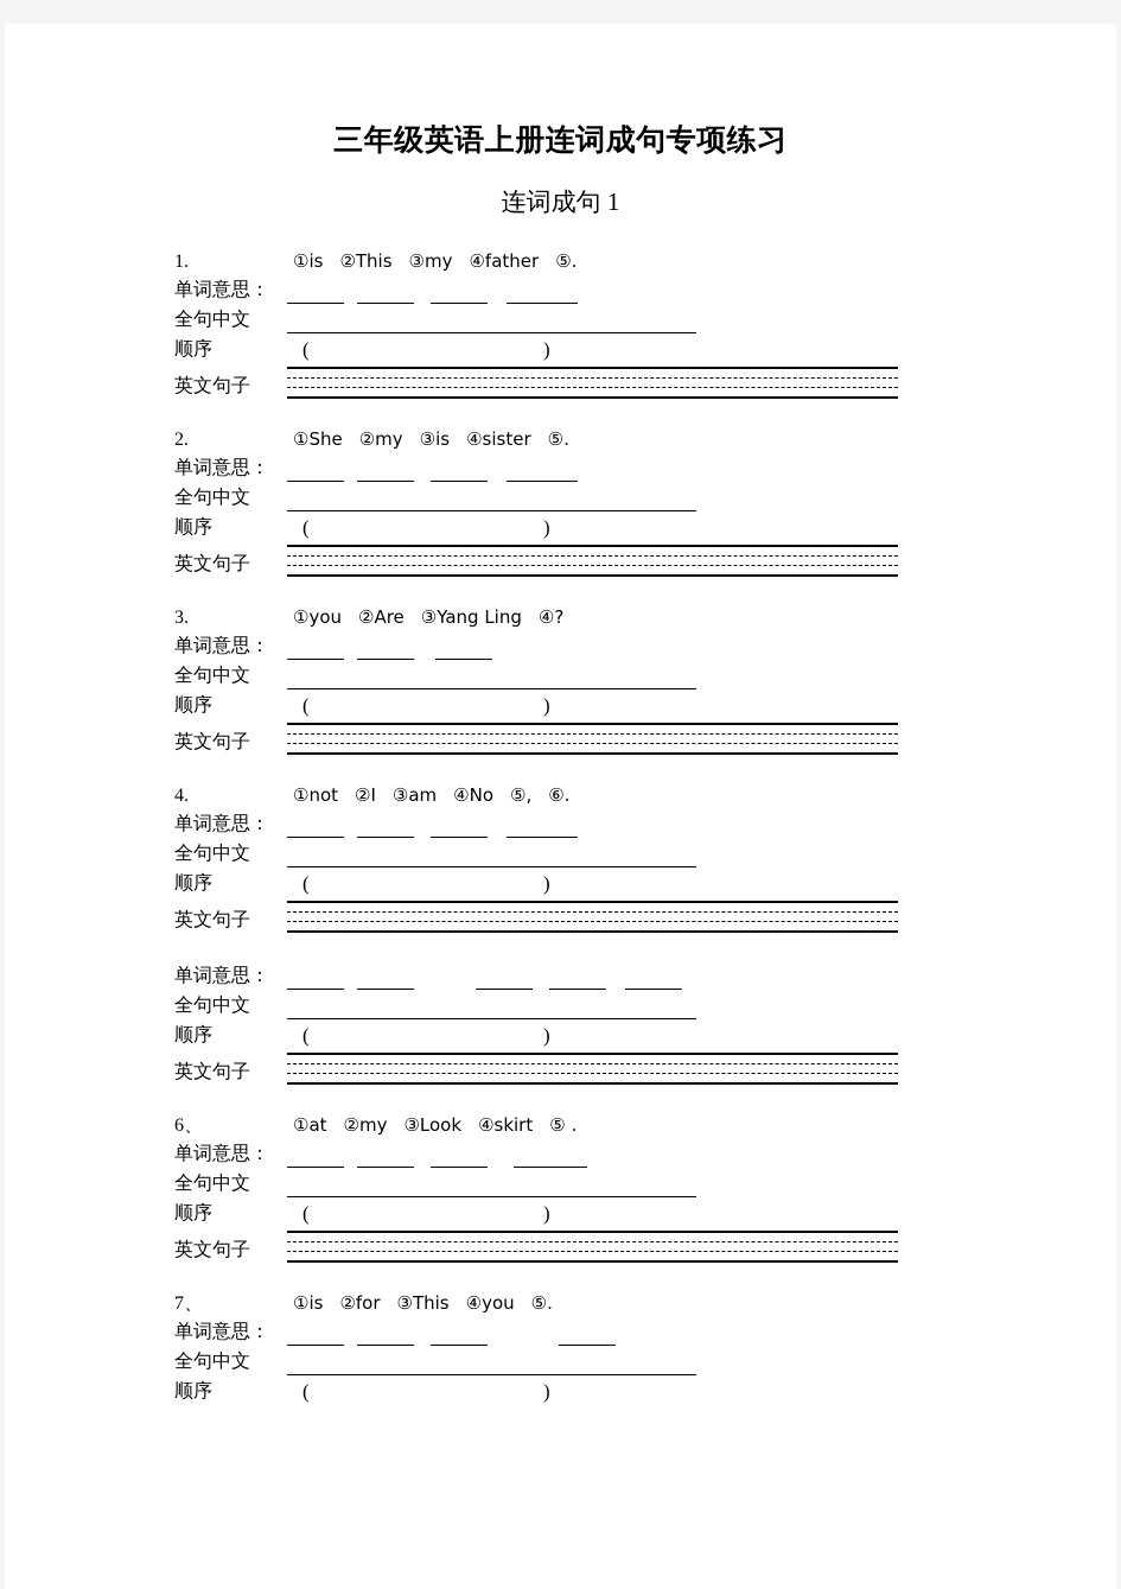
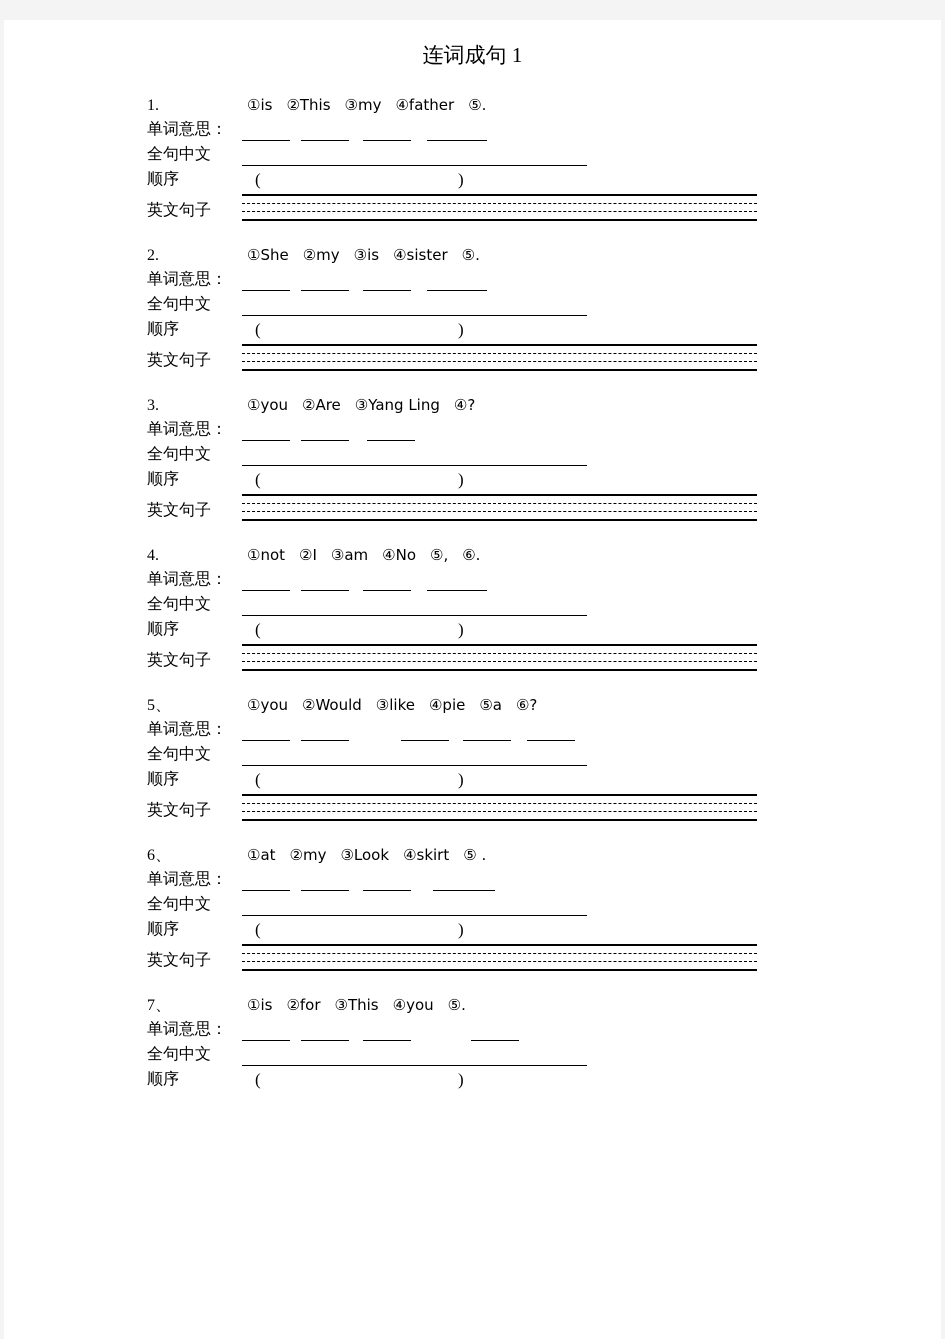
- 三年级英语上册连词成句专项练习
  连词成句 1
  1. ①is ②This ③my ④father ⑤.
  单词意思：
  全句中文
  顺序
  (
  )
  英文句子
  2. ①She ②my ③is ④sister ⑤.
  单词意思：
  全句中文
  顺序
  (
  )
  英文句子
  3. ①you ②Are ③Yang Ling ④?
  单词意思：
  全句中文
  顺序
  (
  )
  英文句子
  4. ①not ②I ③am ④No ⑤, ⑥.
  单词意思：
  全句中文
  顺序
  (
  )
  英文句子
+ 5、 ①you ②Would ③like ④pie ⑤a ⑥?
  单词意思：
  全句中文
  顺序
  (
  )
  英文句子
  6、 ①at ②my ③Look ④skirt ⑤ .
  单词意思：
  全句中文
  顺序
  (
  )
  英文句子
  7、 ①is ②for ③This ④you ⑤.
  单词意思：
  全句中文
  顺序
  (
  )
